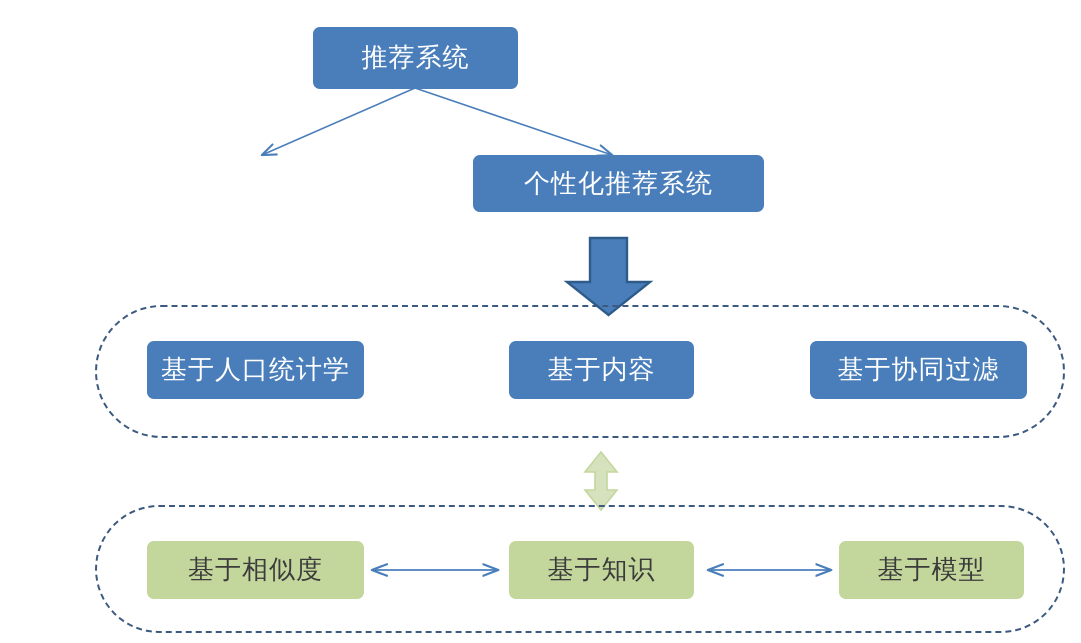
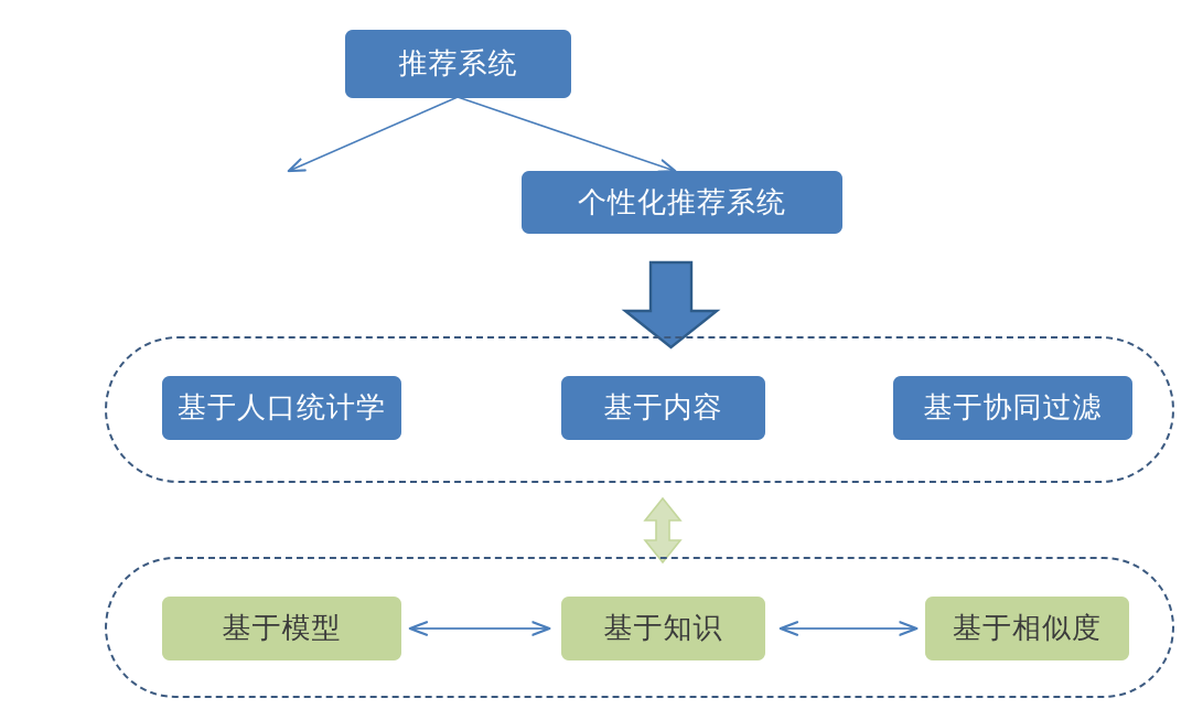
  推荐系统
  个性化推荐系统
  基于人口统计学
  基于内容
  基于协同过滤
- 基于相似度
+ 基于模型
  基于知识
- 基于模型
+ 基于相似度
